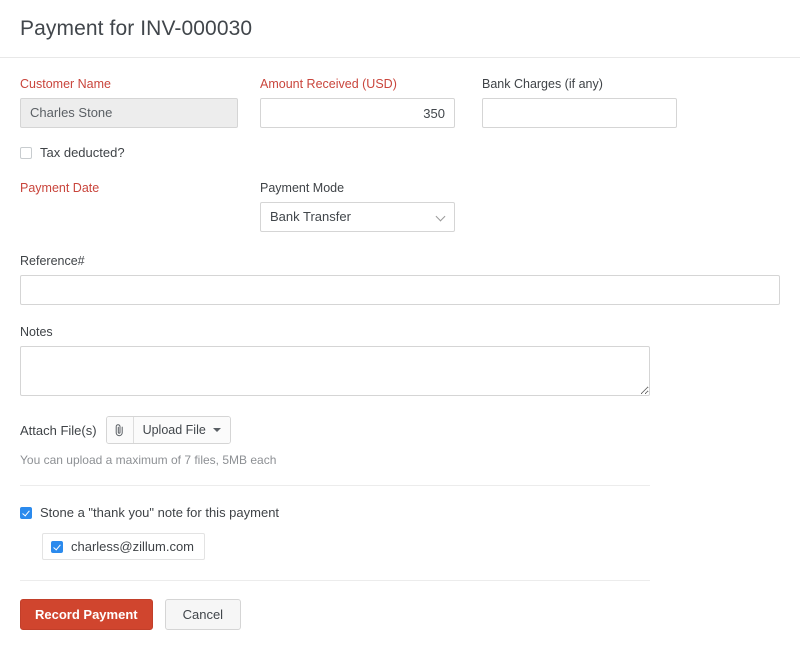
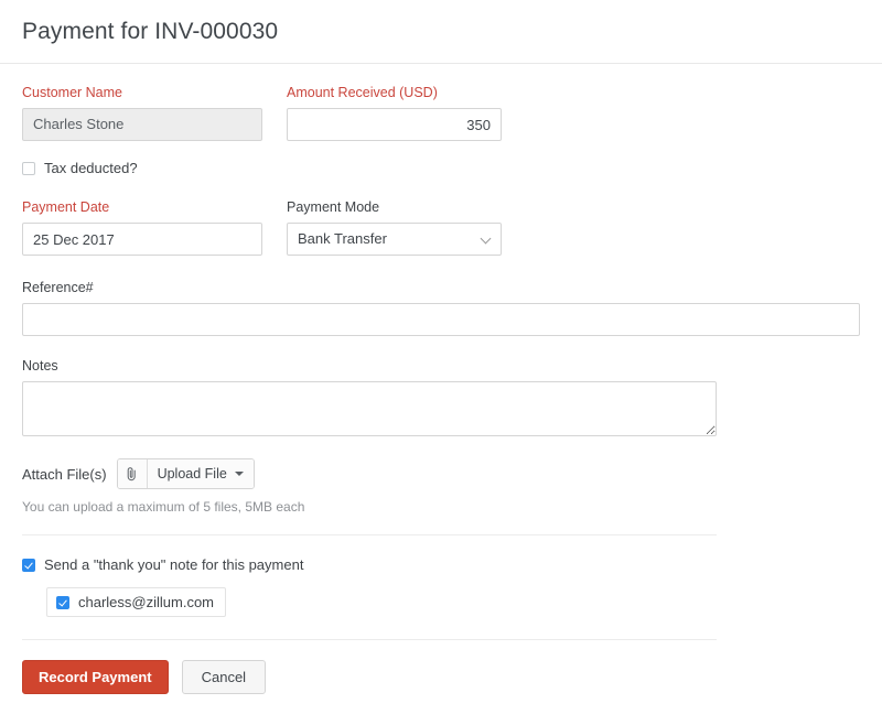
  Payment for INV-000030
  Customer Name
  Charles Stone
  Amount Received (USD)
  350
- Bank Charges (if any)
  Tax deducted?
  Payment Date
+ 25 Dec 2017
  Payment Mode
  Bank Transfer
  Reference#
  Notes
  Attach File(s)
  Upload File
- You can upload a maximum of 7 files, 5MB each
+ You can upload a maximum of 5 files, 5MB each
- Stone a "thank you" note for this payment
+ Send a "thank you" note for this payment
  charless@zillum.com
  Record Payment
  Cancel
